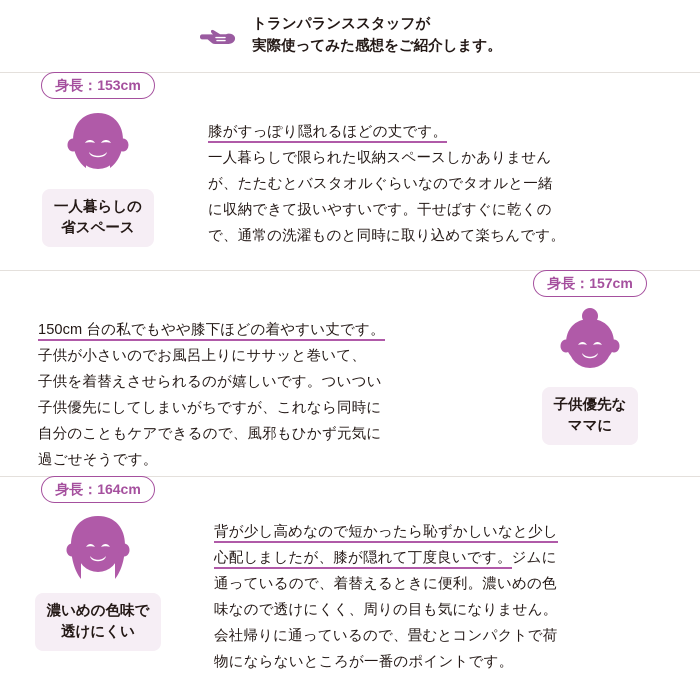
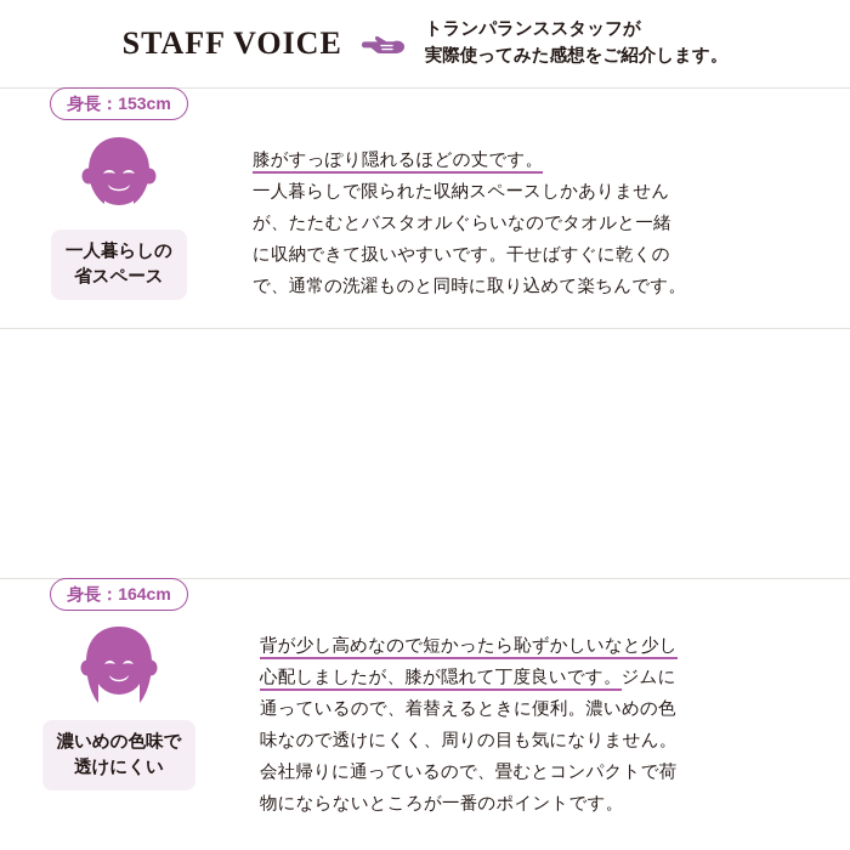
+ STAFF VOICE
  トランパランススタッフが
  実際使ってみた感想をご紹介します。
  身長：153cm 一人暮らしの
  省スペース
  膝がすっぽり隠れるほどの丈です。
  一人暮らしで限られた収納スペースしかありません
  が、たたむとバスタオルぐらいなのでタオルと一緒
  に収納できて扱いやすいです。干せばすぐに乾くの
  で、通常の洗濯ものと同時に取り込めて楽ちんです。
- 150cm 台の私でもやや膝下ほどの着やすい丈です。
- 子供が小さいのでお風呂上りにササッと巻いて、
- 子供を着替えさせられるのが嬉しいです。ついつい
- 子供優先にしてしまいがちですが、これなら同時に
- 自分のこともケアできるので、風邪もひかず元気に
- 過ごせそうです。
- 身長：157cm 子供優先な
- ママに
  身長：164cm 濃いめの色味で
  透けにくい
  背が少し高めなので短かったら恥ずかしいなと少し
  心配しましたが、膝が隠れて丁度良いです。ジムに
  通っているので、着替えるときに便利。濃いめの色
  味なので透けにくく、周りの目も気になりません。
  会社帰りに通っているので、畳むとコンパクトで荷
  物にならないところが一番のポイントです。
